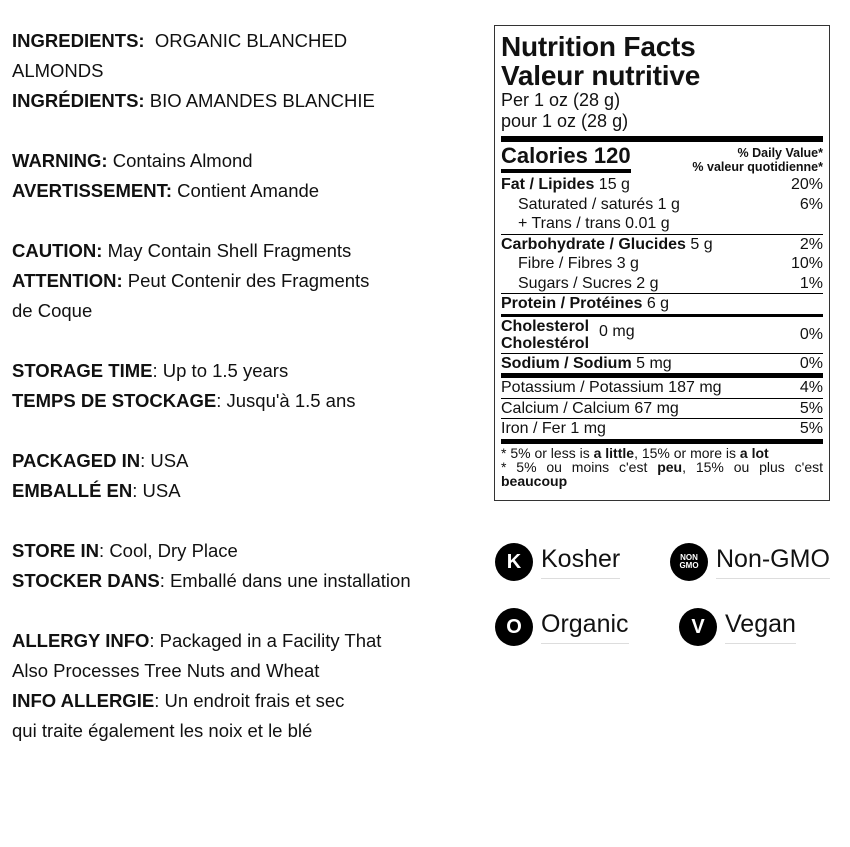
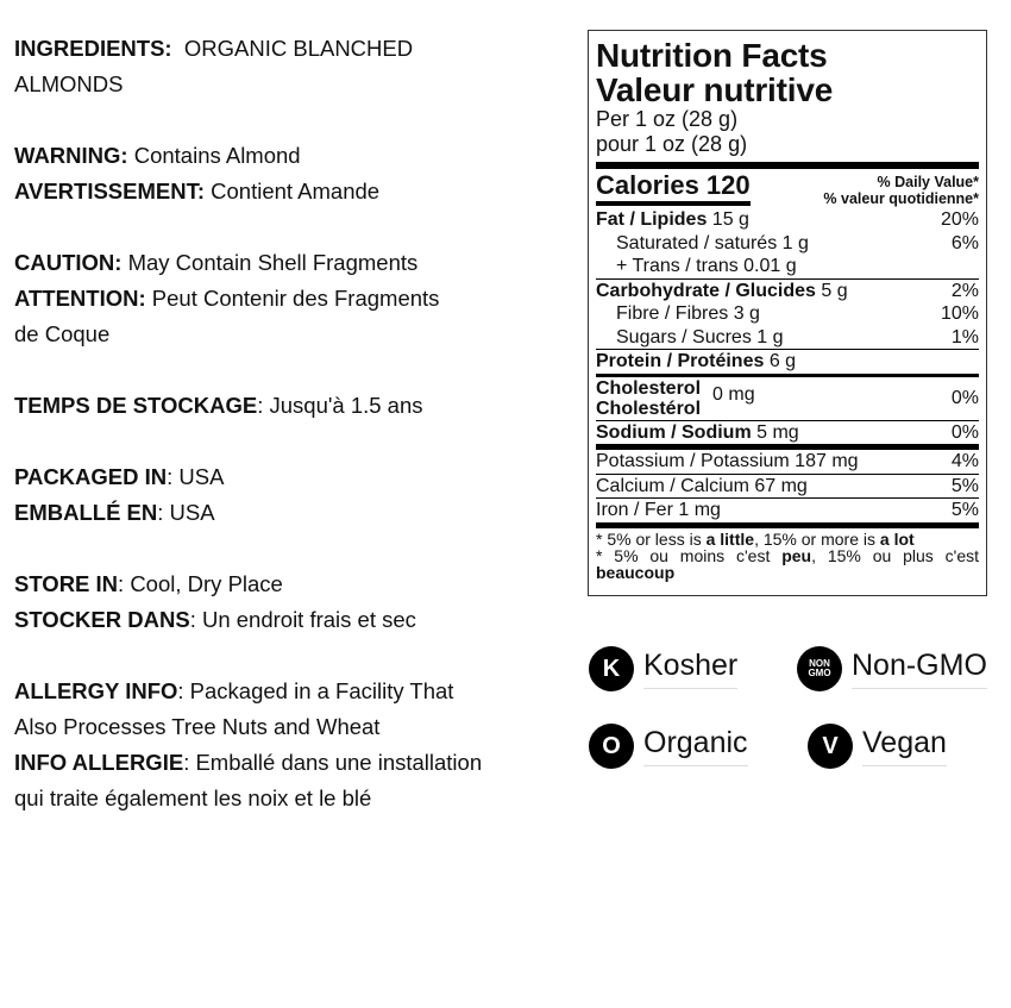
  INGREDIENTS: ORGANIC BLANCHED
  ALMONDS
- INGRÉDIENTS: BIO AMANDES BLANCHIE
  WARNING: Contains Almond
  AVERTISSEMENT: Contient Amande
  CAUTION: May Contain Shell Fragments
  ATTENTION: Peut Contenir des Fragments
  de Coque
- STORAGE TIME: Up to 1.5 years
  TEMPS DE STOCKAGE: Jusqu'à 1.5 ans
  PACKAGED IN: USA
  EMBALLÉ EN: USA
  STORE IN: Cool, Dry Place
- STOCKER DANS: Emballé dans une installation
+ STOCKER DANS: Un endroit frais et sec
  ALLERGY INFO: Packaged in a Facility That
  Also Processes Tree Nuts and Wheat
- INFO ALLERGIE: Un endroit frais et sec
+ INFO ALLERGIE: Emballé dans une installation
  qui traite également les noix et le blé
  Nutrition Facts
  Valeur nutritive
  Per 1 oz (28 g)
  pour 1 oz (28 g)
  Calories 120
  % Daily Value*
  % valeur quotidienne*
  Fat / Lipides 15 g
  20%
  Saturated / saturés 1 g
  6%
  + Trans / trans 0.01 g
  Carbohydrate / Glucides 5 g
  2%
  Fibre / Fibres 3 g
  10%
- Sugars / Sucres 2 g
+ Sugars / Sucres 1 g
  1%
  Protein / Protéines 6 g
  Cholesterol
  Cholestérol
  0 mg
  0%
  Sodium / Sodium 5 mg
  0%
  Potassium / Potassium 187 mg
  4%
  Calcium / Calcium 67 mg
  5%
  Iron / Fer 1 mg
  5%
  * 5% or less is a little, 15% or more is a lot
  * 5% ou moins c'est peu, 15% ou plus c'est beaucoup
  K
  Kosher
  NON GMO
  Non-GMO
  O
  Organic
  V
  Vegan
